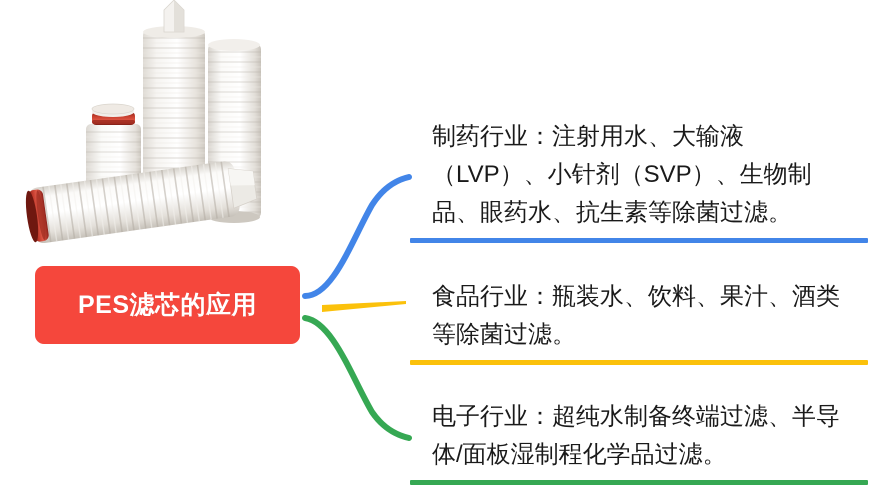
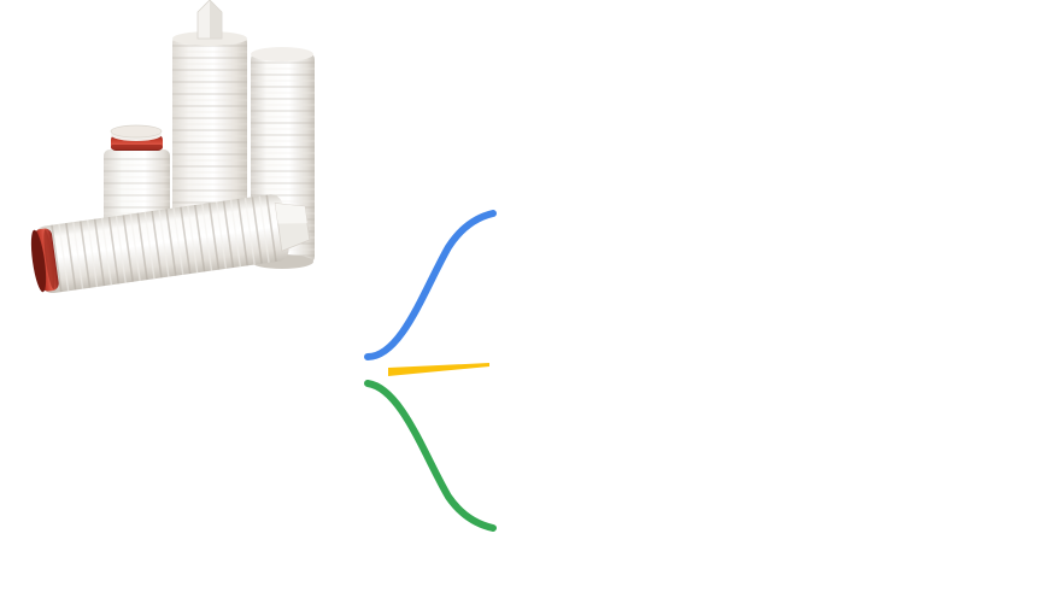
- PES滤芯的应用
- 制药行业：注射用水、大输液
- （LVP）、小针剂（SVP）、生物制
- 品、眼药水、抗生素等除菌过滤。
- 食品行业：瓶装水、饮料、果汁、酒类
- 等除菌过滤。
- 电子行业：超纯水制备终端过滤、半导
- 体/面板湿制程化学品过滤。
